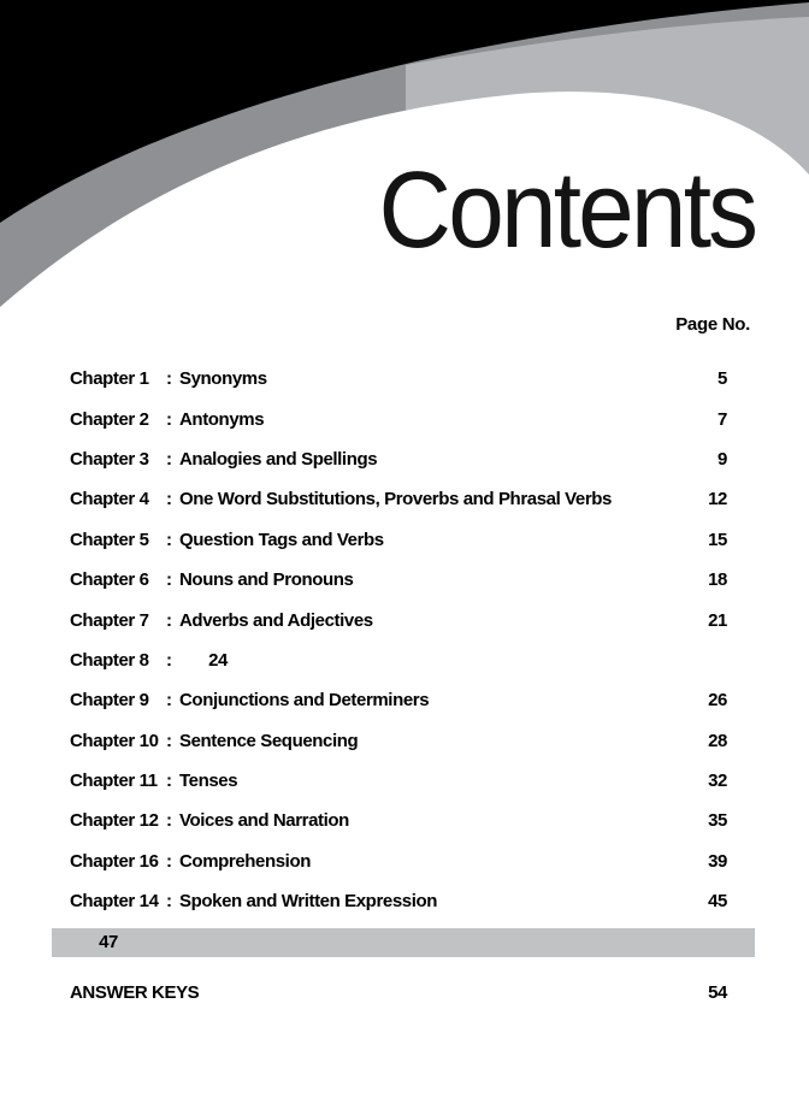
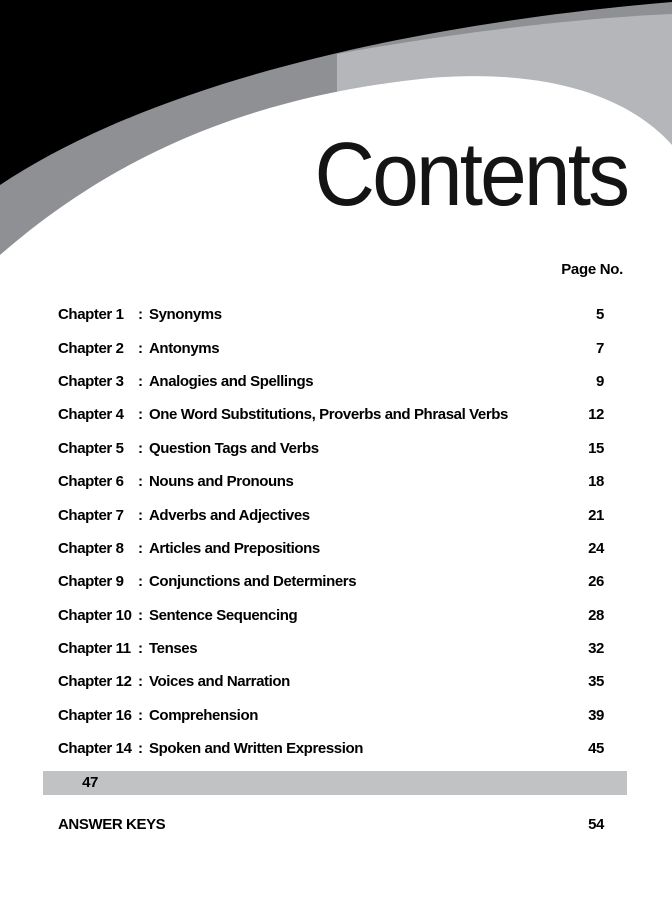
  Contents
  Page No.
  Chapter 1
  :
  Synonyms
  5
  Chapter 2
  :
  Antonyms
  7
  Chapter 3
  :
  Analogies and Spellings
  9
  Chapter 4
  :
  One Word Substitutions, Proverbs and Phrasal Verbs
  12
  Chapter 5
  :
  Question Tags and Verbs
  15
  Chapter 6
  :
  Nouns and Pronouns
  18
  Chapter 7
  :
  Adverbs and Adjectives
  21
  Chapter 8
  :
+ Articles and Prepositions
  24
  Chapter 9
  :
  Conjunctions and Determiners
  26
  Chapter 10
  :
  Sentence Sequencing
  28
  Chapter 11
  :
  Tenses
  32
  Chapter 12
  :
  Voices and Narration
  35
  Chapter 16
  :
  Comprehension
  39
  Chapter 14
  :
  Spoken and Written Expression
  45
  47
  ANSWER KEYS
  54
